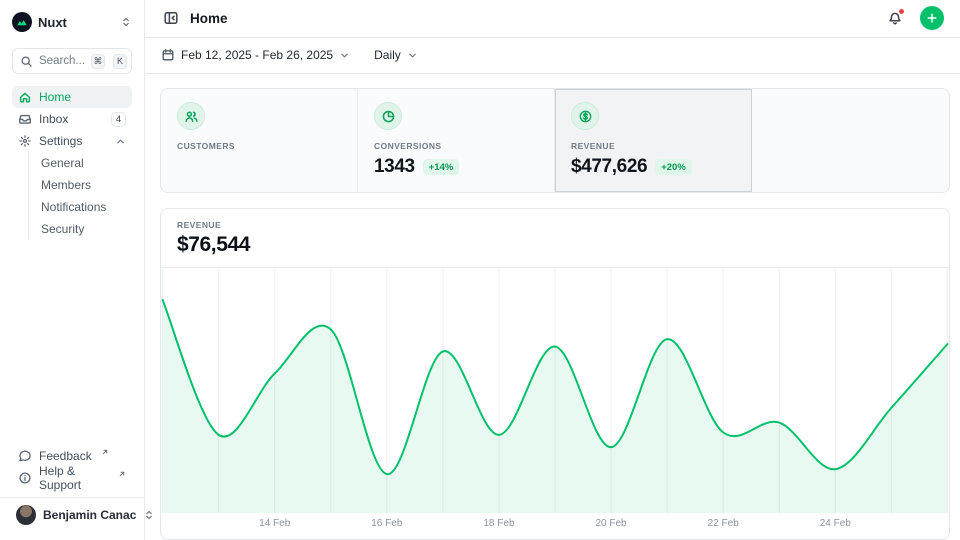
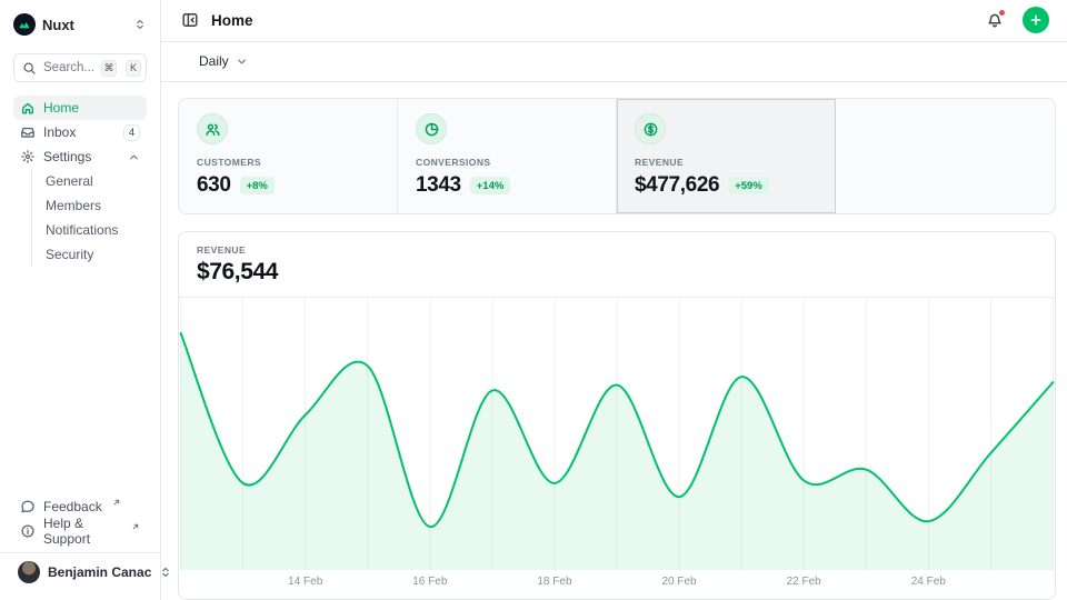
  Nuxt
  Search...
  ⌘
  K
  Home
  Inbox
  4
  Settings
  General
  Members
  Notifications
  Security
  Feedback
  Help & Support
  Benjamin Canac
  Home
- Feb 12, 2025 - Feb 26, 2025
  Daily
  CUSTOMERS
+ 630
+ +8%
  CONVERSIONS
  1343
  +14%
  REVENUE
  $477,626
- +20%
+ +59%
  REVENUE
  $76,544
  14 Feb
  16 Feb
  18 Feb
  20 Feb
  22 Feb
  24 Feb
